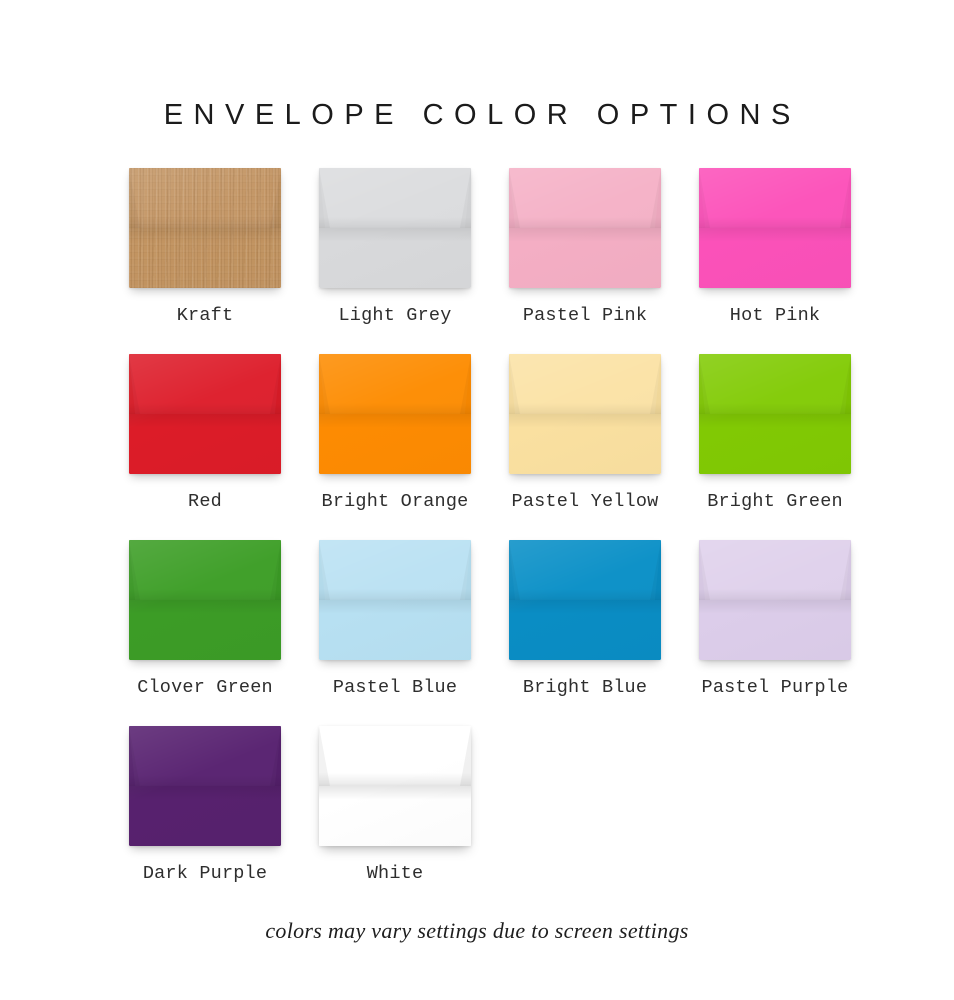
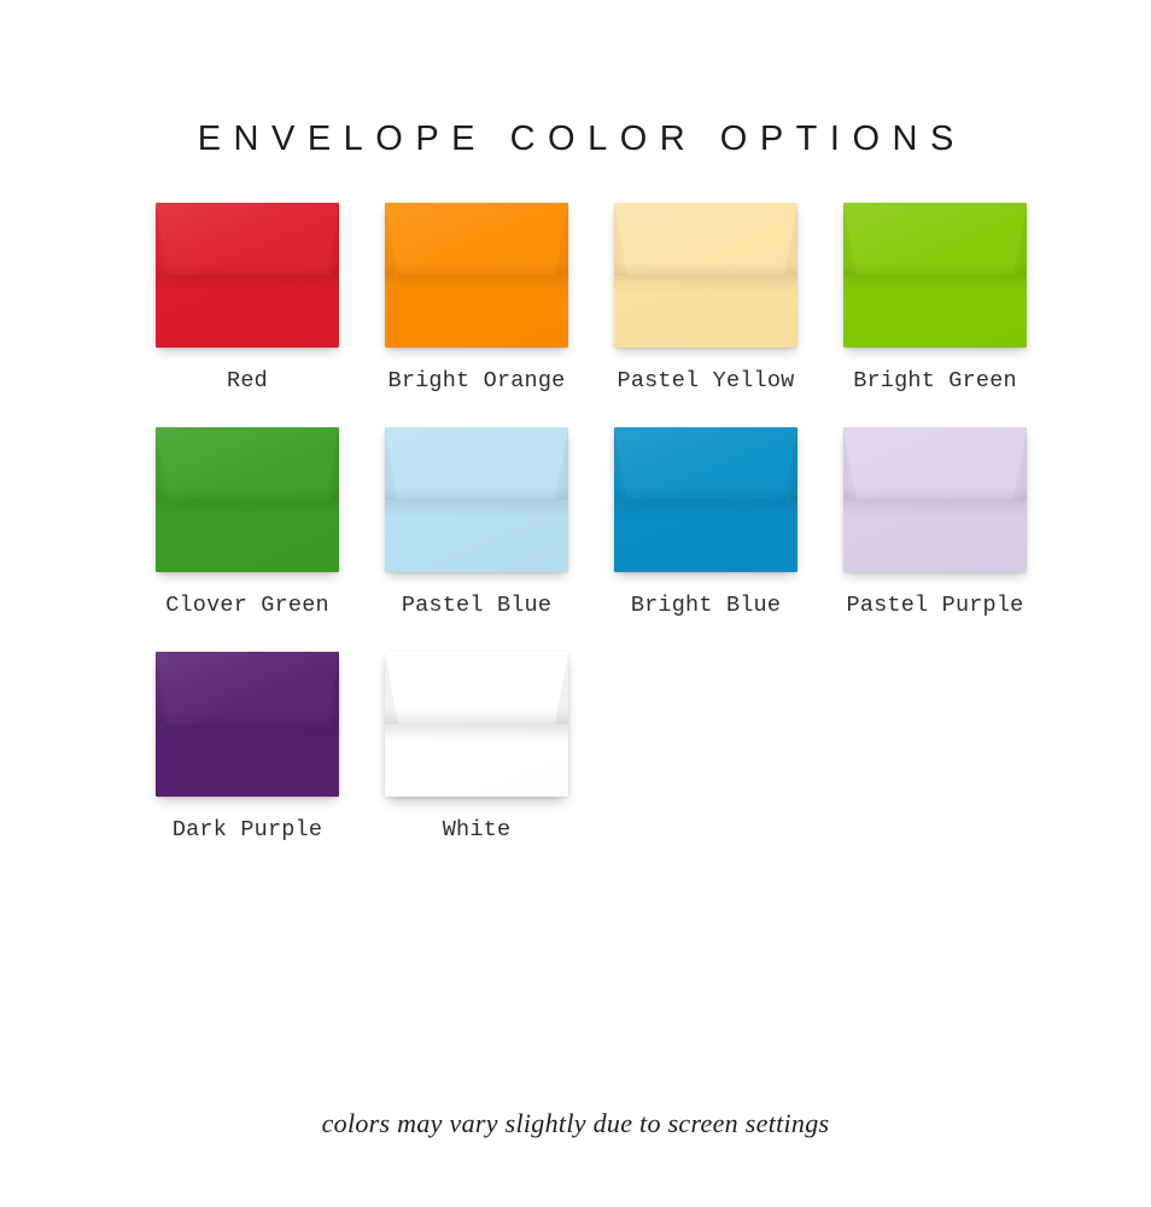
  ENVELOPE COLOR OPTIONS
- Kraft
- Light Grey
- Pastel Pink
- Hot Pink
  Red
  Bright Orange
  Pastel Yellow
  Bright Green
  Clover Green
  Pastel Blue
  Bright Blue
  Pastel Purple
  Dark Purple
  White
- colors may vary settings due to screen settings
+ colors may vary slightly due to screen settings
